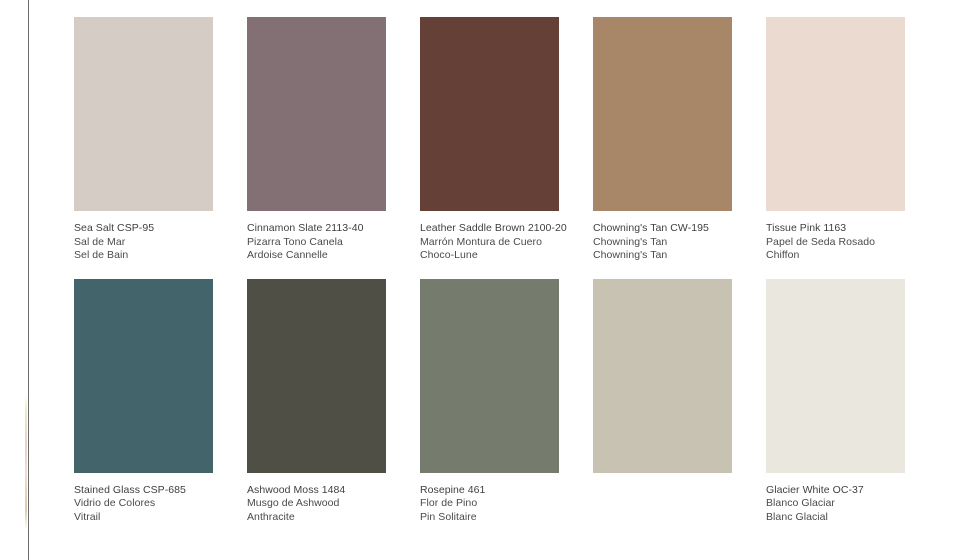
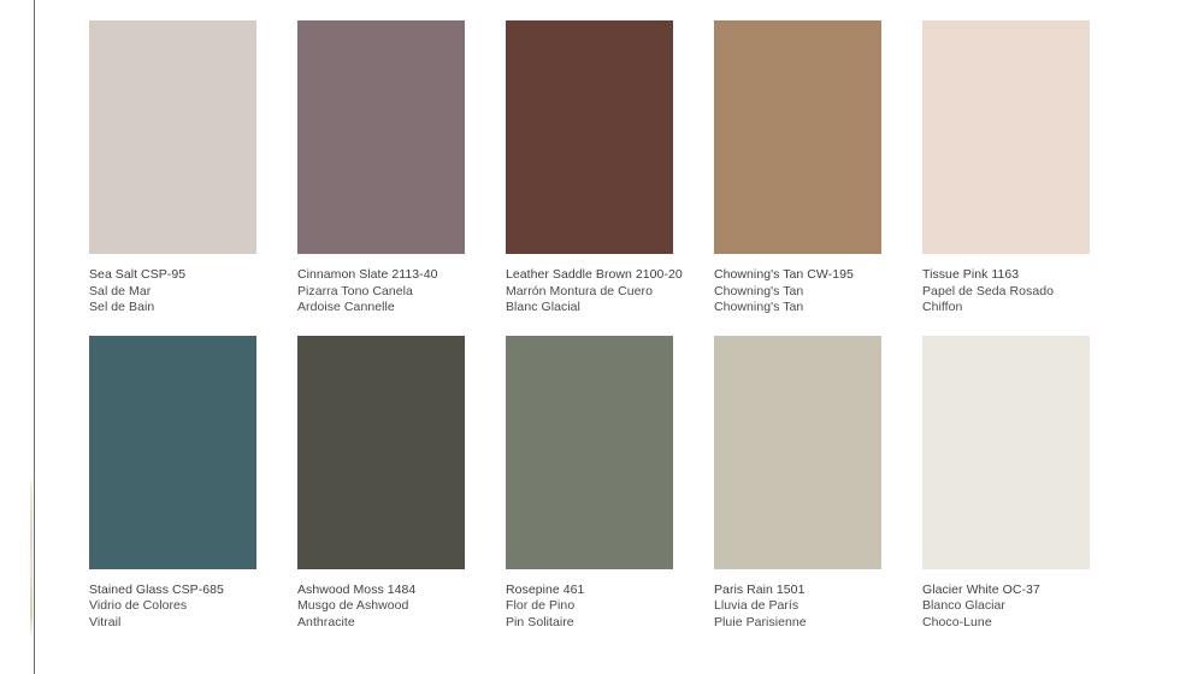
  Sea Salt CSP-95
  Sal de Mar
  Sel de Bain
  Cinnamon Slate 2113-40
  Pizarra Tono Canela
  Ardoise Cannelle
  Leather Saddle Brown 2100-20
  Marrón Montura de Cuero
- Choco-Lune
+ Blanc Glacial
  Chowning's Tan CW-195
  Chowning's Tan
  Chowning's Tan
  Tissue Pink 1163
  Papel de Seda Rosado
  Chiffon
  Stained Glass CSP-685
  Vidrio de Colores
  Vitrail
  Ashwood Moss 1484
  Musgo de Ashwood
  Anthracite
  Rosepine 461
  Flor de Pino
  Pin Solitaire
+ Paris Rain 1501
+ Lluvia de París
+ Pluie Parisienne
  Glacier White OC-37
  Blanco Glaciar
- Blanc Glacial
+ Choco-Lune
